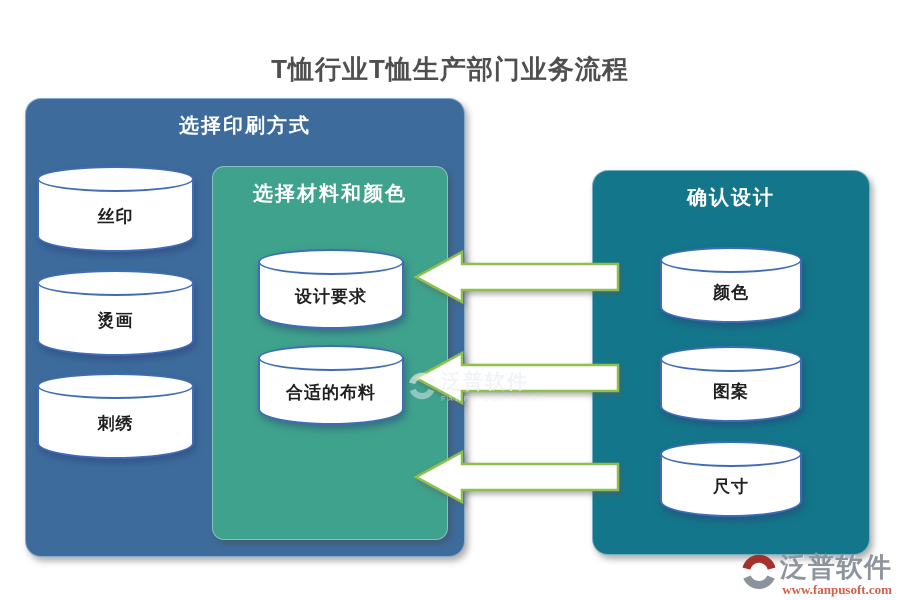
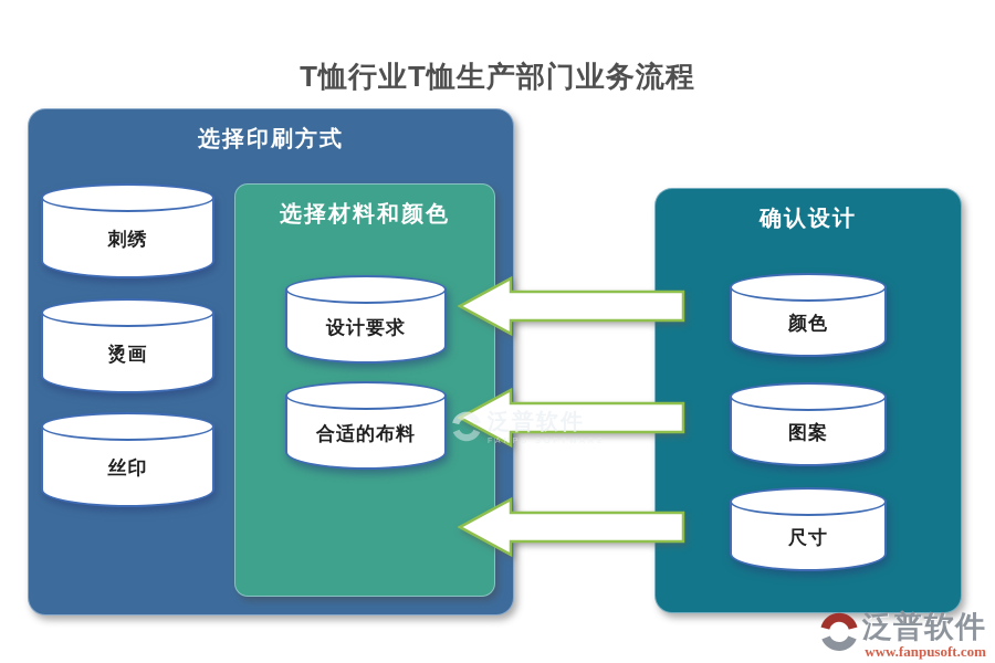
  T恤行业T恤生产部门业务流程
  选择印刷方式
  选择材料和颜色
  确认设计
- 丝印
+ 刺绣
  烫画
- 刺绣
+ 丝印
  设计要求
  合适的布料
  颜色
  图案
  尺寸
  泛普软件
  泛普软件
  www.fanpusoft.com
